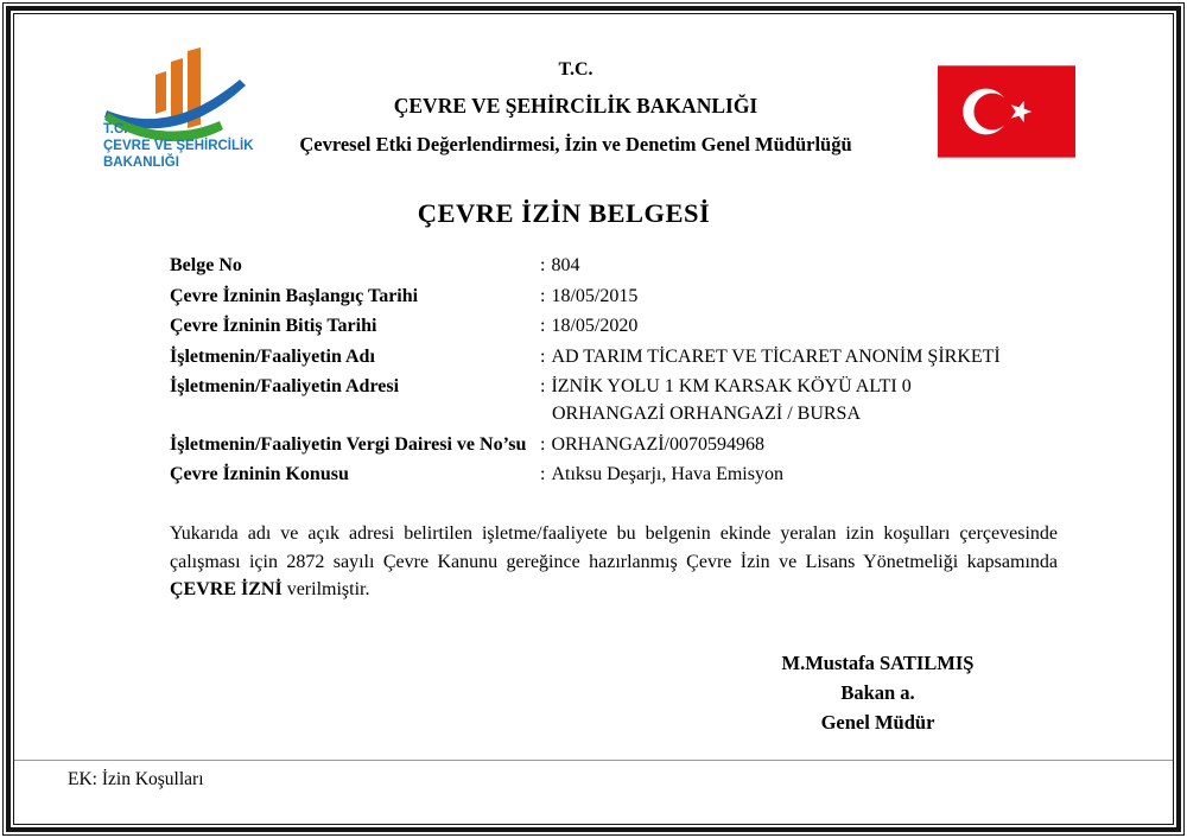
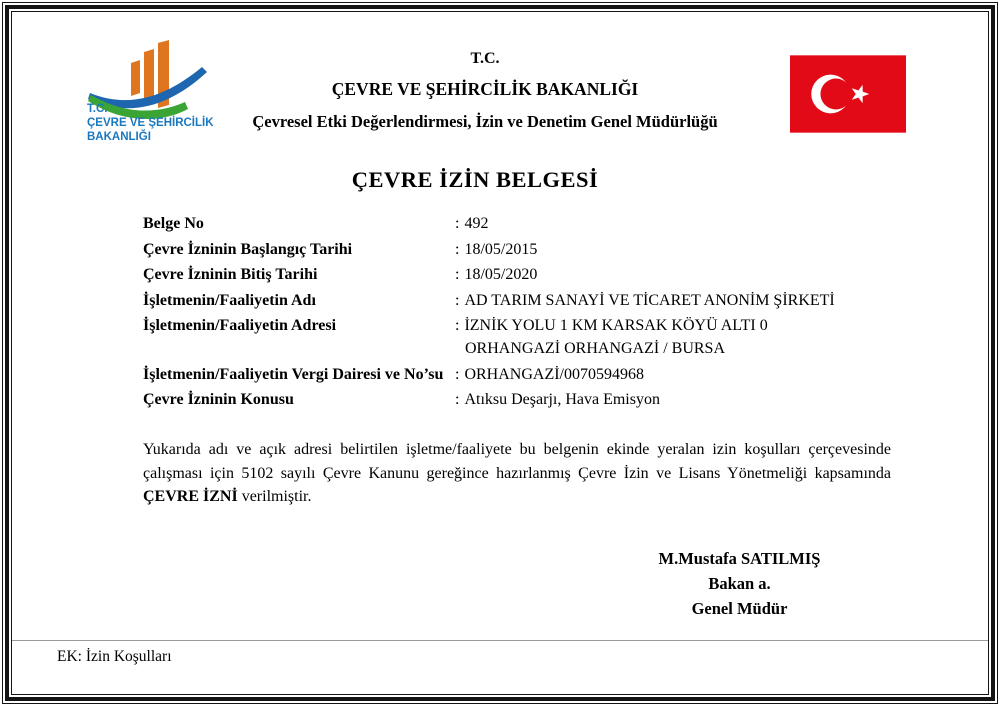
  T.C.
  ÇEVRE VE ŞEHİRCİLİK
  BAKANLIĞI
  T.C.
  ÇEVRE VE ŞEHİRCİLİK BAKANLIĞI
  Çevresel Etki Değerlendirmesi, İzin ve Denetim Genel Müdürlüğü
  ÇEVRE İZİN BELGESİ
  Belge No
- : 804
+ : 492
  Çevre İzninin Başlangıç Tarihi
  : 18/05/2015
  Çevre İzninin Bitiş Tarihi
  : 18/05/2020
  İşletmenin/Faaliyetin Adı
- : AD TARIM TİCARET VE TİCARET ANONİM ŞİRKETİ
+ : AD TARIM SANAYİ VE TİCARET ANONİM ŞİRKETİ
  İşletmenin/Faaliyetin Adresi
  : İZNİK YOLU 1 KM KARSAK KÖYÜ ALTI 0
  ORHANGAZİ ORHANGAZİ / BURSA
  İşletmenin/Faaliyetin Vergi Dairesi ve No’su
  : ORHANGAZİ/0070594968
  Çevre İzninin Konusu
  : Atıksu Deşarjı, Hava Emisyon
- Yukarıda adı ve açık adresi belirtilen işletme/faaliyete bu belgenin ekinde yeralan izin koşulları çerçevesinde çalışması için 2872 sayılı Çevre Kanunu gereğince hazırlanmış Çevre İzin ve Lisans Yönetmeliği kapsamında ÇEVRE İZNİ verilmiştir.
+ Yukarıda adı ve açık adresi belirtilen işletme/faaliyete bu belgenin ekinde yeralan izin koşulları çerçevesinde çalışması için 5102 sayılı Çevre Kanunu gereğince hazırlanmış Çevre İzin ve Lisans Yönetmeliği kapsamında ÇEVRE İZNİ verilmiştir.
  M.Mustafa SATILMIŞ
  Bakan a.
  Genel Müdür
  EK: İzin Koşulları
